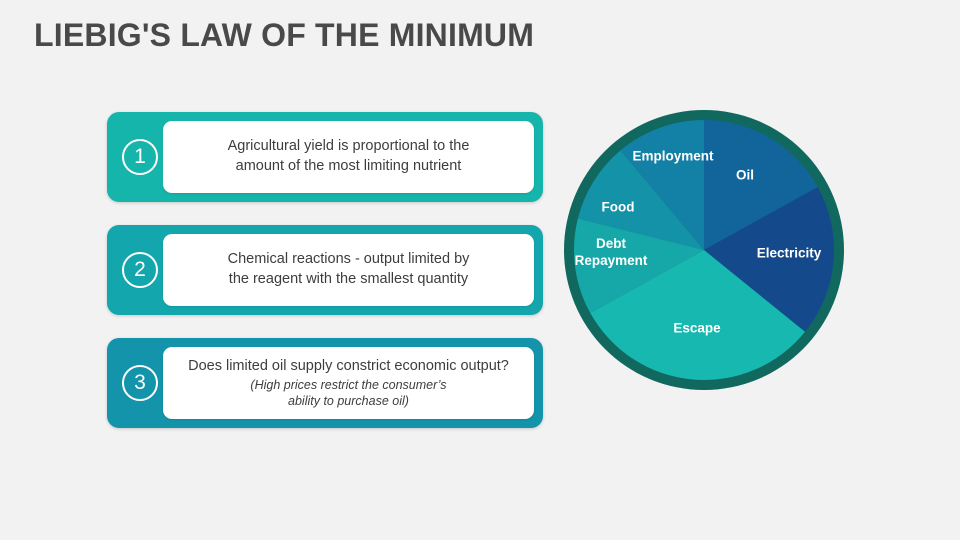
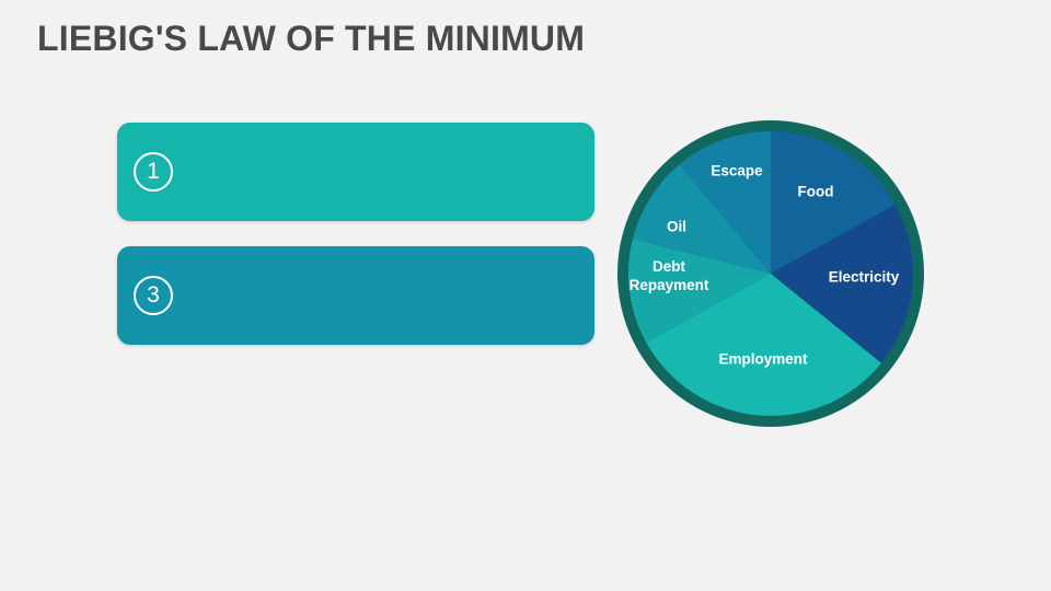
  LIEBIG'S LAW OF THE MINIMUM
  1
- Agricultural yield is proportional to the
- amount of the most limiting nutrient
- 2
- Chemical reactions - output limited by
- the reagent with the smallest quantity
  3
- Does limited oil supply constrict economic output?
- (High prices restrict the consumer’s
- ability to purchase oil)
- Oil
+ Food
  Electricity
- Escape
+ Employment
  Debt Repayment
- Food
+ Oil
- Employment
+ Escape
